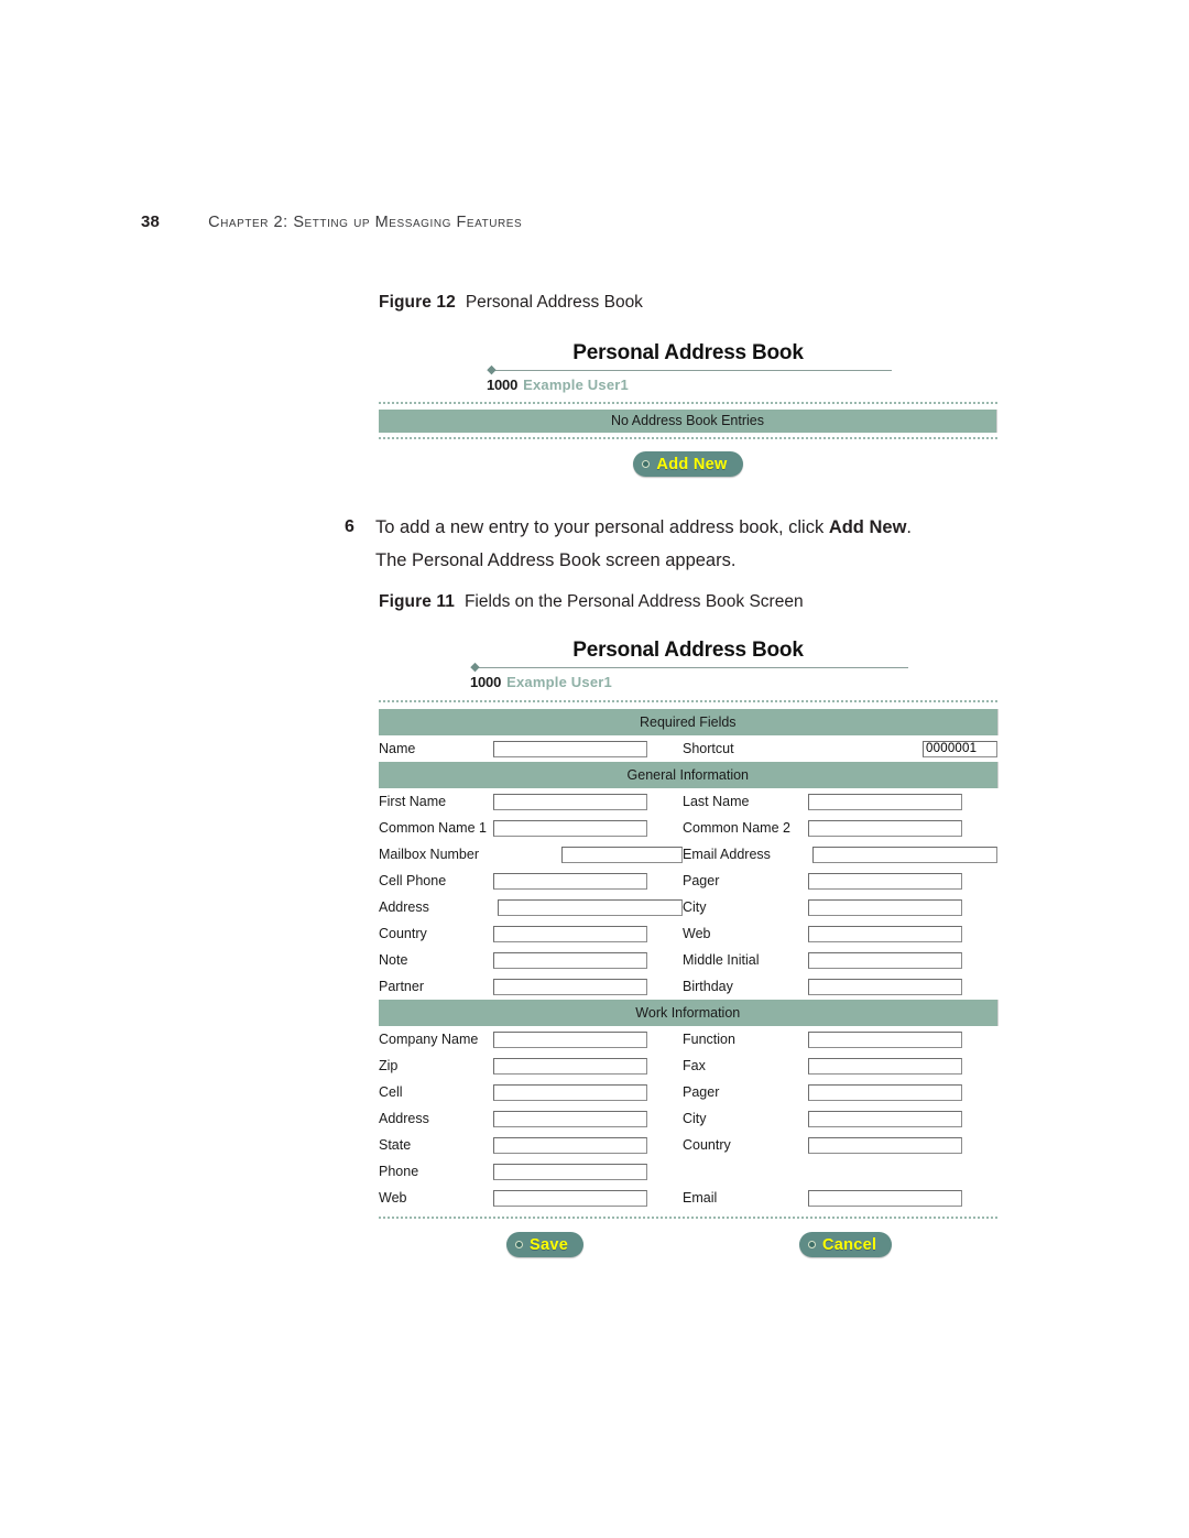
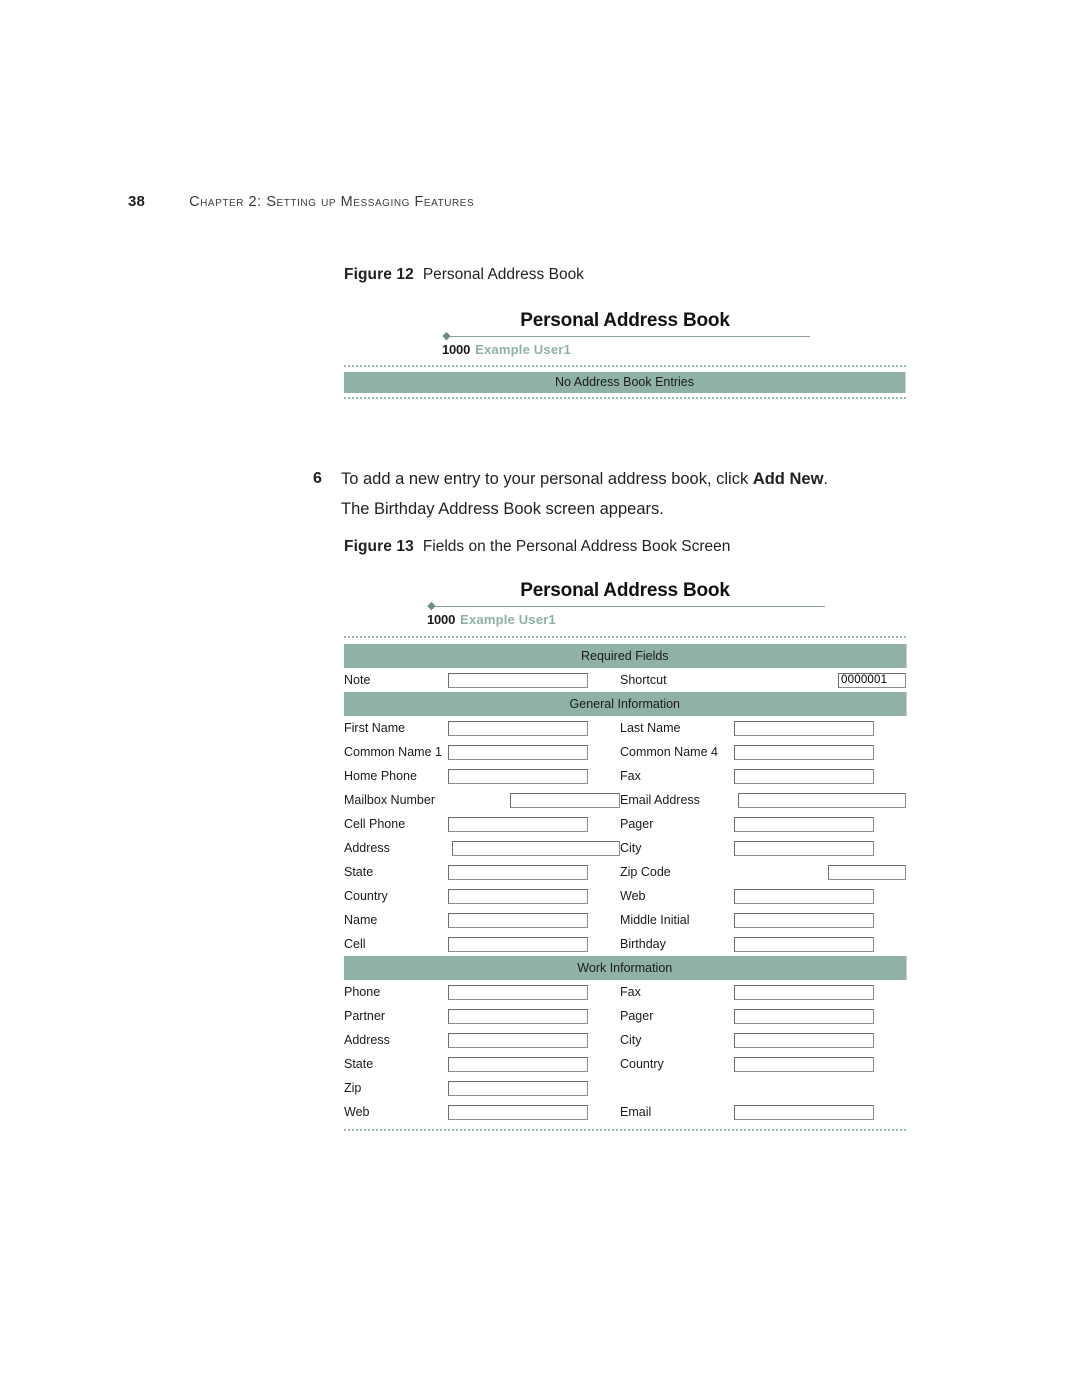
  38
  Chapter 2: Setting up Messaging Features
  Figure 12 Personal Address Book
  Personal Address Book
  ◆
  1000 Example User1
  No Address Book Entries
- Add New
  6
  To add a new entry to your personal address book, click Add New.
- The Personal Address Book screen appears.
+ The Birthday Address Book screen appears.
- Figure 11 Fields on the Personal Address Book Screen
+ Figure 13 Fields on the Personal Address Book Screen
  Personal Address Book
  ◆
  1000 Example User1
  Required Fields
- Name		Shortcut	0000001
+ Note		Shortcut	0000001
  General Information
  First Name		Last Name
- Common Name 1		Common Name 2
+ Common Name 1		Common Name 4
+ Home Phone		Fax
  Mailbox Number		Email Address
  Cell Phone		Pager
  Address		City
+ State		Zip Code
  Country		Web
- Note		Middle Initial
+ Name		Middle Initial
- Partner		Birthday
+ Cell		Birthday
  Work Information
- Company Name		Function
- Zip		Fax
+ Phone		Fax
- Cell		Pager
+ Partner		Pager
  Address		City
  State		Country
- Phone
+ Zip
  Web		Email
- Save
- Cancel
